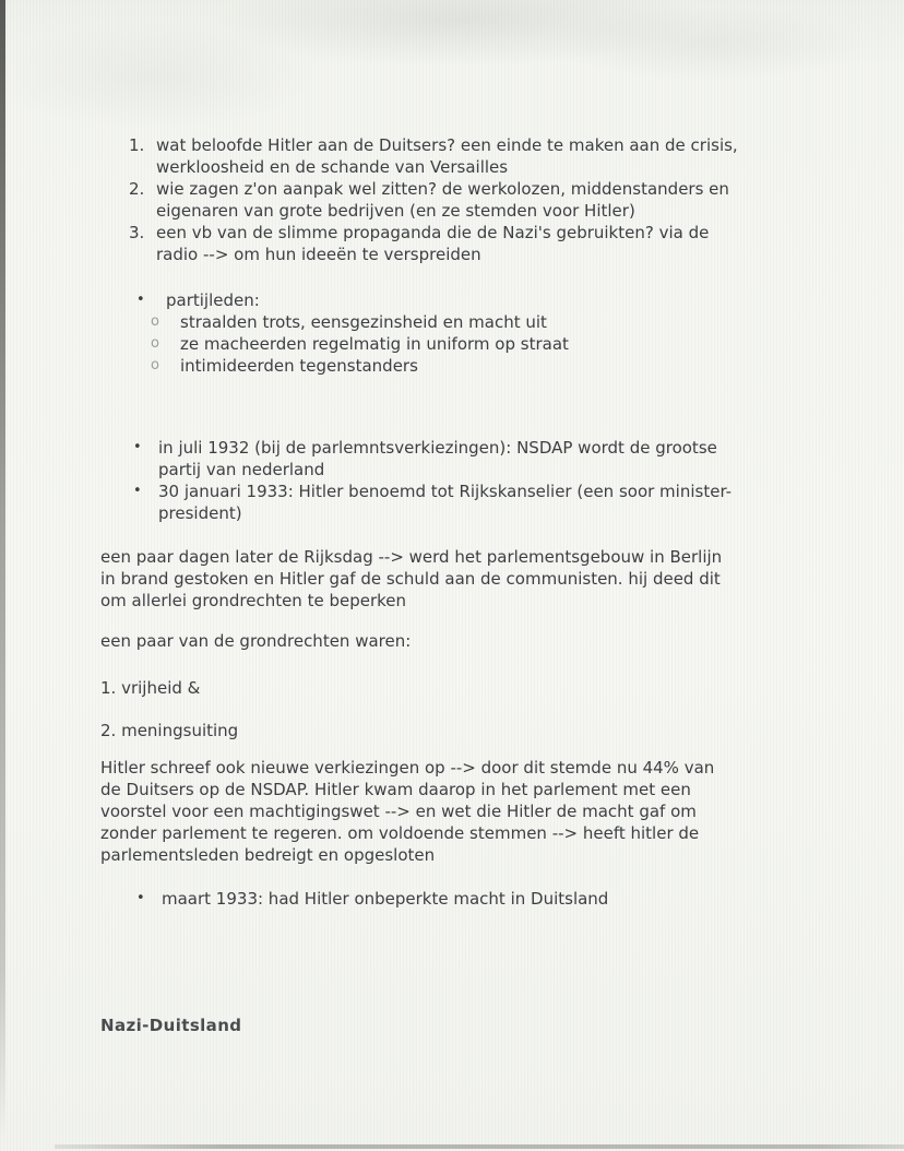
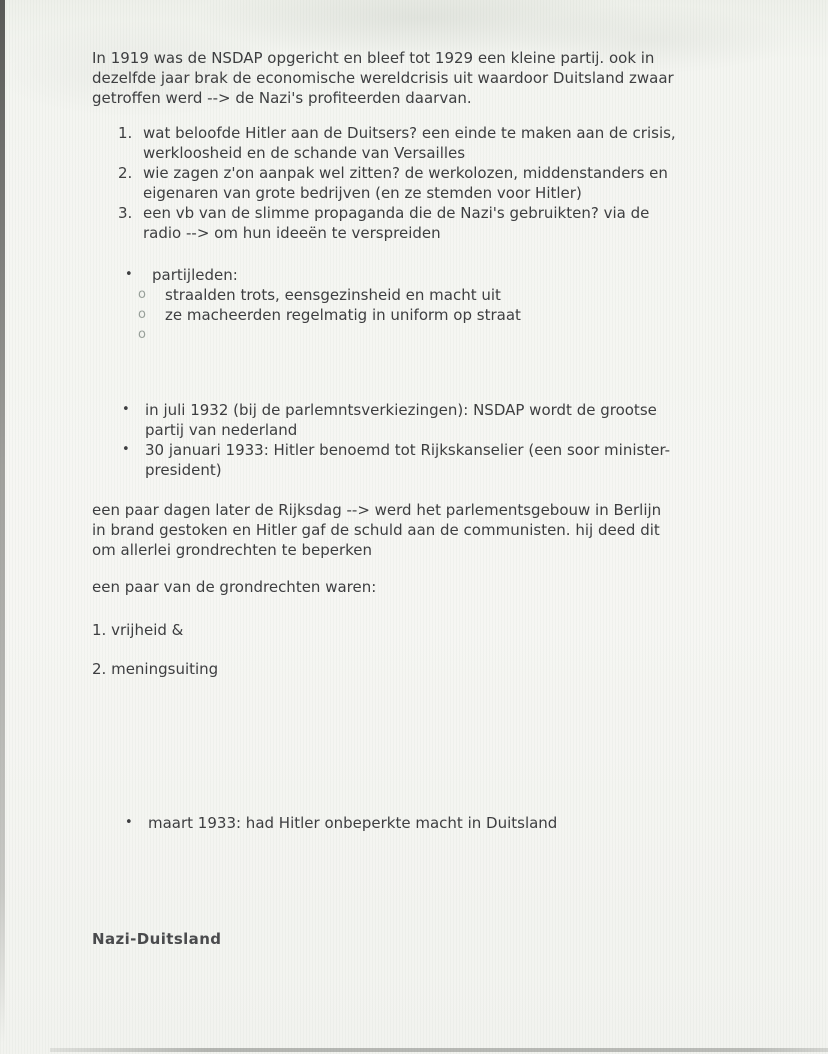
+ In 1919 was de NSDAP opgericht en bleef tot 1929 een kleine partij. ook in
+ dezelfde jaar brak de economische wereldcrisis uit waardoor Duitsland zwaar
+ getroffen werd --> de Nazi's profiteerden daarvan.
  1.
  wat beloofde Hitler aan de Duitsers? een einde te maken aan de crisis,
  werkloosheid en de schande van Versailles
  2.
  wie zagen z'on aanpak wel zitten? de werkolozen, middenstanders en
  eigenaren van grote bedrijven (en ze stemden voor Hitler)
  3.
  een vb van de slimme propaganda die de Nazi's gebruikten? via de
  radio --> om hun ideeën te verspreiden
  •
  partijleden:
  o
  straalden trots, eensgezinsheid en macht uit
  o
  ze macheerden regelmatig in uniform op straat
  o
- intimideerden tegenstanders
  •
  in juli 1932 (bij de parlemntsverkiezingen): NSDAP wordt de grootse
  partij van nederland
  •
  30 januari 1933: Hitler benoemd tot Rijkskanselier (een soor minister-
  president)
  een paar dagen later de Rijksdag --> werd het parlementsgebouw in Berlijn
  in brand gestoken en Hitler gaf de schuld aan de communisten. hij deed dit
  om allerlei grondrechten te beperken
  een paar van de grondrechten waren:
  1. vrijheid &
  2. meningsuiting
- Hitler schreef ook nieuwe verkiezingen op --> door dit stemde nu 44% van
- de Duitsers op de NSDAP. Hitler kwam daarop in het parlement met een
- voorstel voor een machtigingswet --> en wet die Hitler de macht gaf om
- zonder parlement te regeren. om voldoende stemmen --> heeft hitler de
- parlementsleden bedreigt en opgesloten
  •
  maart 1933: had Hitler onbeperkte macht in Duitsland
  Nazi-Duitsland
